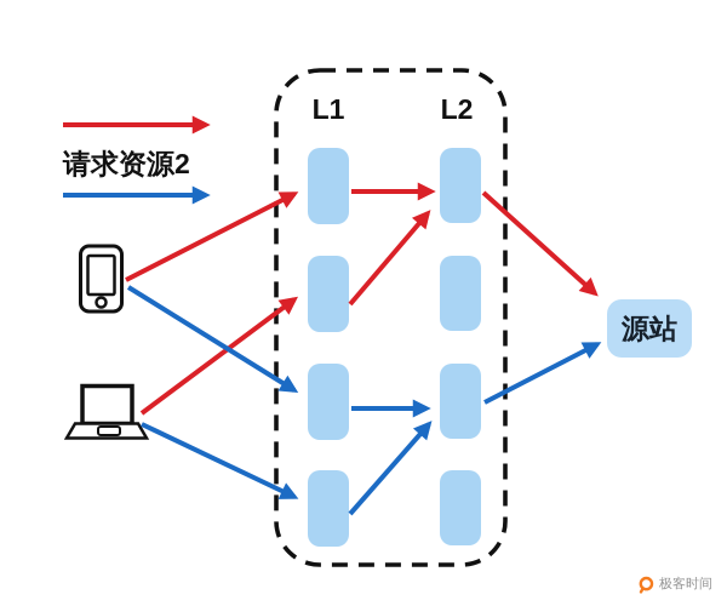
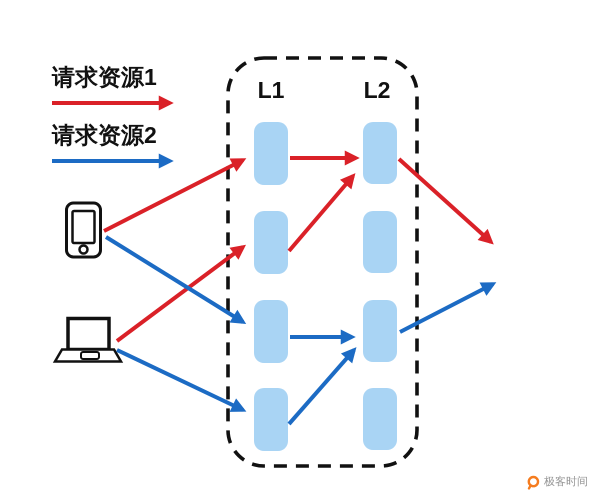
+ 请求资源1
  请求资源2
  L1
  L2
- 源站
  极客时间
